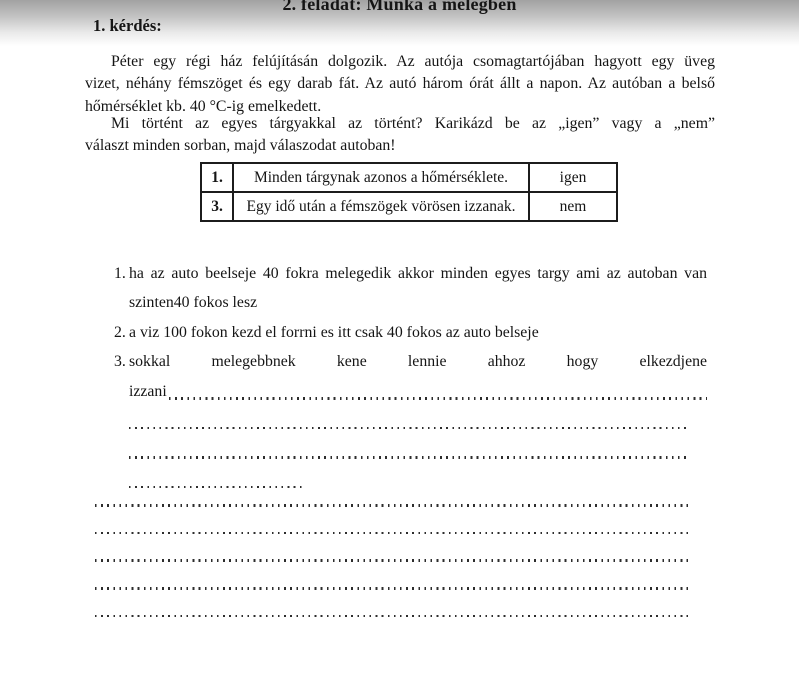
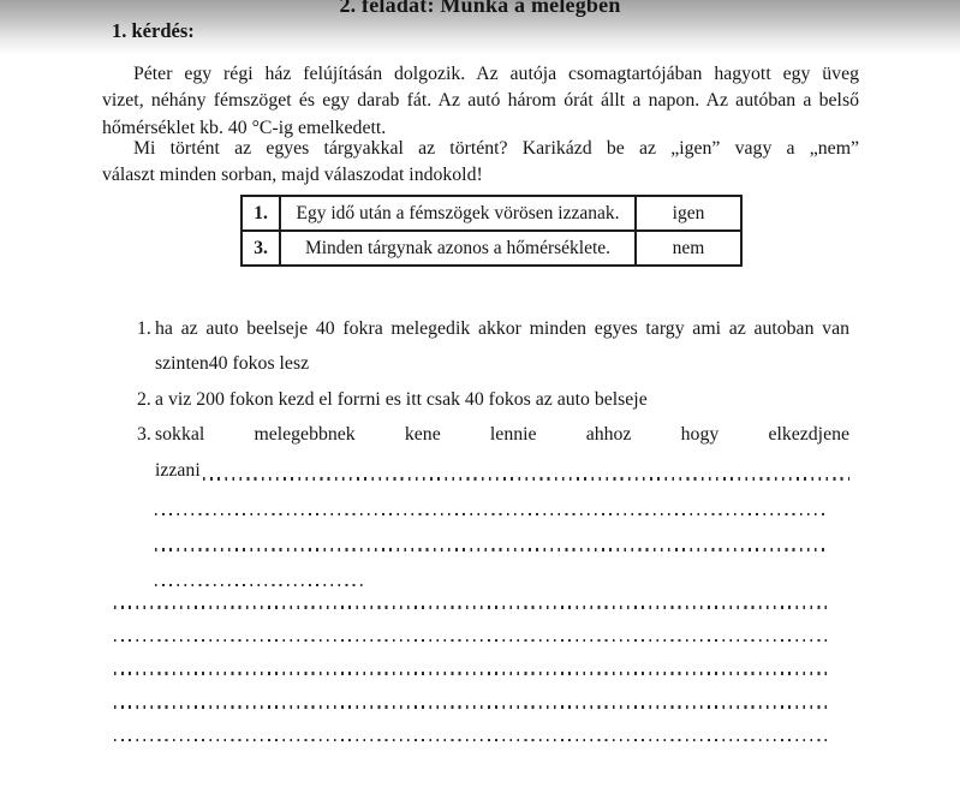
  2. feladat: Munka a melegben
  1. kérdés:
  Péter egy régi ház felújításán dolgozik. Az autója csomagtartójában hagyott egy üveg
  vizet, néhány fémszöget és egy darab fát. Az autó három órát állt a napon. Az autóban a belső
  hőmérséklet kb. 40 °C-ig emelkedett.
  Mi történt az egyes tárgyakkal az történt? Karikázd be az „igen” vagy a „nem”
- választ minden sorban, majd válaszodat autoban!
+ választ minden sorban, majd válaszodat indokold!
- 1.	Minden tárgynak azonos a hőmérséklete.	igen
+ 1.	Egy idő után a fémszögek vörösen izzanak.	igen
- 3.	Egy idő után a fémszögek vörösen izzanak.	nem
+ 3.	Minden tárgynak azonos a hőmérséklete.	nem
  1.
  ha az auto beelseje 40 fokra melegedik akkor minden egyes targy ami az autoban van
  szinten40 fokos lesz
  2.
- a viz 100 fokon kezd el forrni es itt csak 40 fokos az auto belseje
+ a viz 200 fokon kezd el forrni es itt csak 40 fokos az auto belseje
  3.
  sokkal melegebbnek kene lennie ahhoz hogy elkezdjene
  izzani
